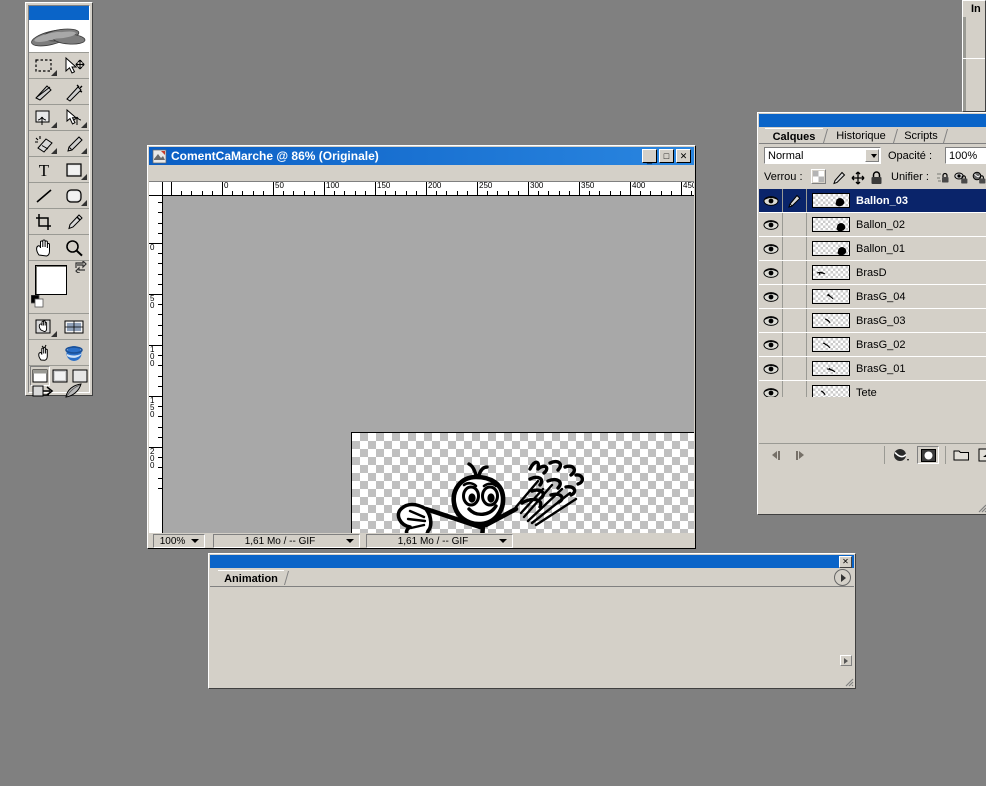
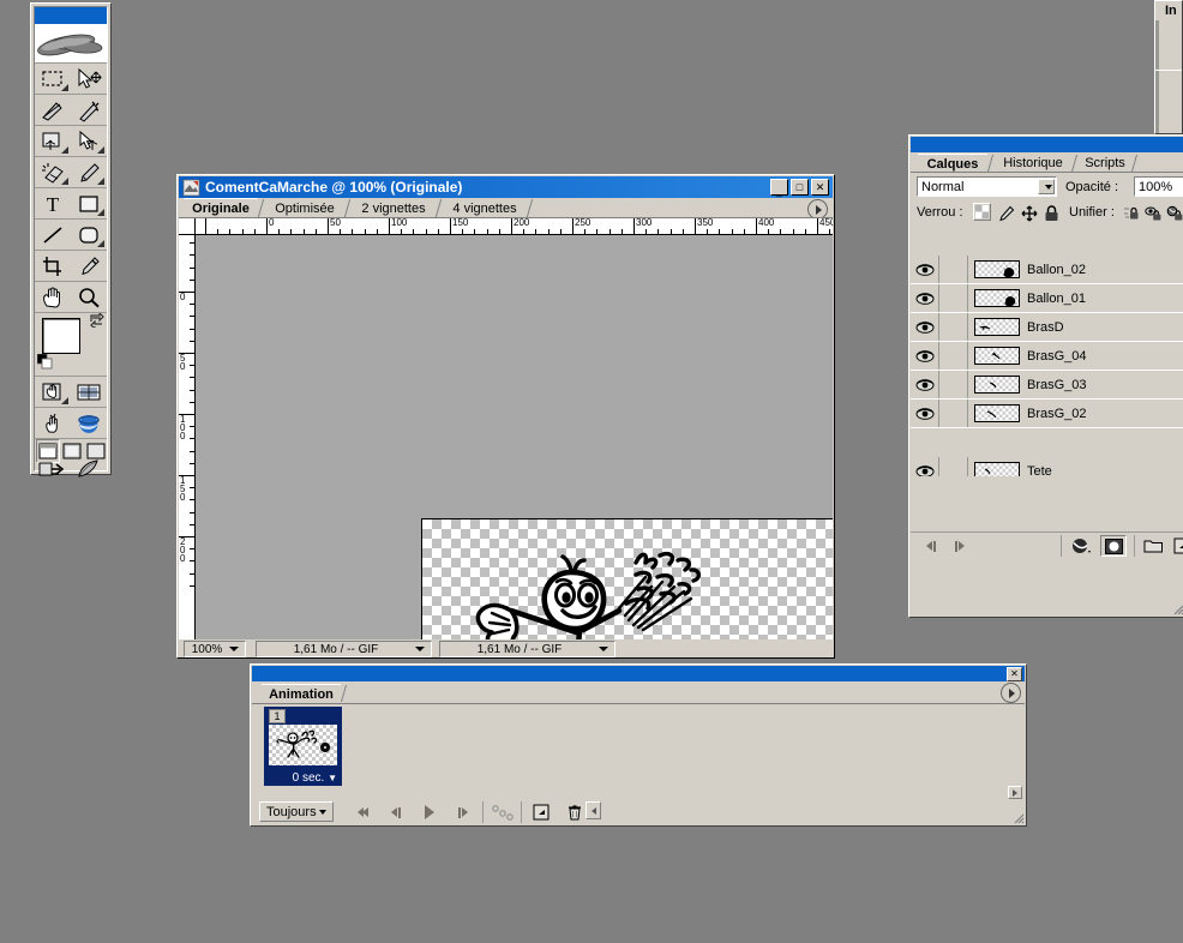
  In
  T
- ComentCaMarche @ 86% (Originale)
+ ComentCaMarche @ 100% (Originale)
  _
  □
  ✕
+ Originale
+ Optimisée
+ 2 vignettes
+ 4 vignettes
  0
  50
  100
  150
  200
  250
  300
  350
  400
  0
  50
  100
  150
  200
  100%
  1,61 Mo / -- GIF
  1,61 Mo / -- GIF
  Calques
  Historique
  Scripts
  Normal
  Opacité :
  100%
  Verrou :
  Unifier :
- Ballon_03
  Ballon_02
  Ballon_01
  BrasD
  BrasG_04
  BrasG_03
  BrasG_02
- BrasG_01
  Tete
  ✕
  Animation
+ 1
+ 0 sec. ▼
+ Toujours
